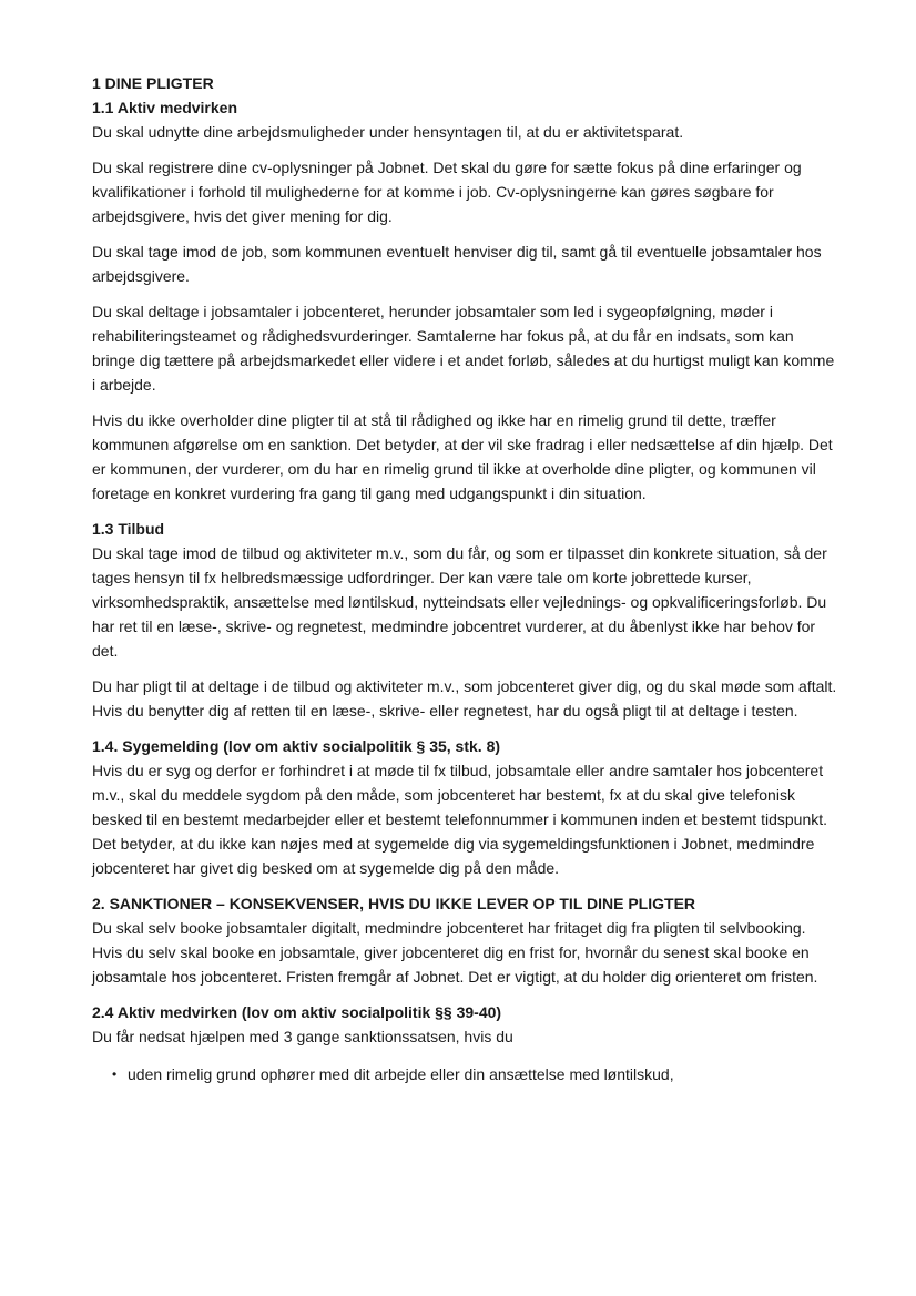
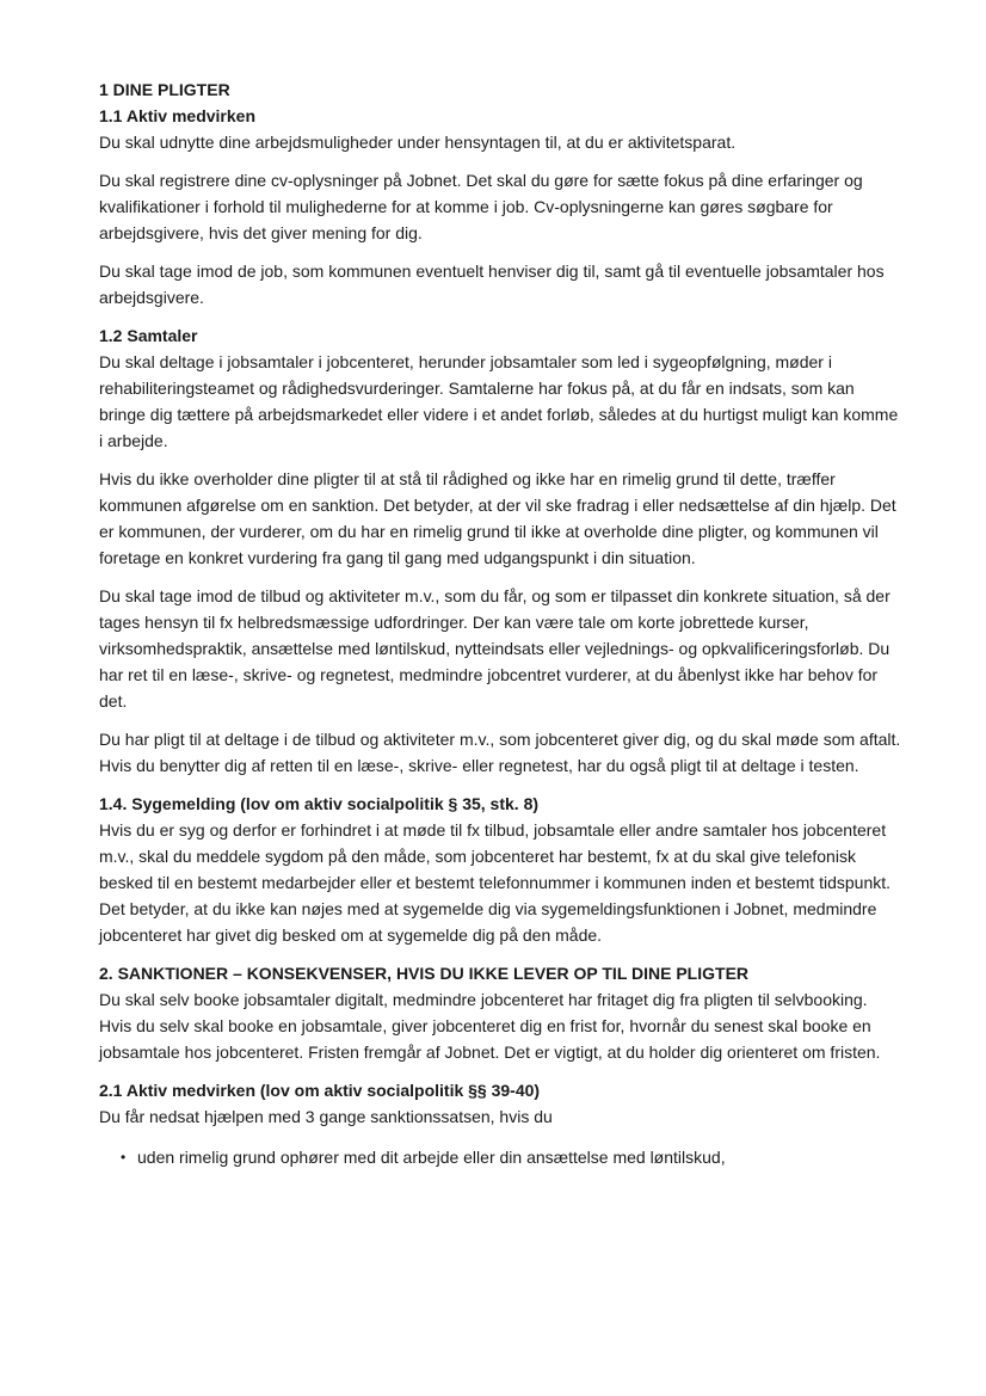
  1 DINE PLIGTER
  1.1 Aktiv medvirken
  Du skal udnytte dine arbejdsmuligheder under hensyntagen til, at du er aktivitetsparat.
  Du skal registrere dine cv-oplysninger på Jobnet. Det skal du gøre for sætte fokus på dine erfaringer og kvalifikationer i forhold til mulighederne for at komme i job. Cv-oplysningerne kan gøres søgbare for arbejdsgivere, hvis det giver mening for dig.
  Du skal tage imod de job, som kommunen eventuelt henviser dig til, samt gå til eventuelle jobsamtaler hos arbejdsgivere.
+ 1.2 Samtaler
  Du skal deltage i jobsamtaler i jobcenteret, herunder jobsamtaler som led i sygeopfølgning, møder i rehabiliteringsteamet og rådighedsvurderinger. Samtalerne har fokus på, at du får en indsats, som kan bringe dig tættere på arbejdsmarkedet eller videre i et andet forløb, således at du hurtigst muligt kan komme i arbejde.
  Hvis du ikke overholder dine pligter til at stå til rådighed og ikke har en rimelig grund til dette, træffer kommunen afgørelse om en sanktion. Det betyder, at der vil ske fradrag i eller nedsættelse af din hjælp. Det er kommunen, der vurderer, om du har en rimelig grund til ikke at overholde dine pligter, og kommunen vil foretage en konkret vurdering fra gang til gang med udgangspunkt i din situation.
- 1.3 Tilbud
  Du skal tage imod de tilbud og aktiviteter m.v., som du får, og som er tilpasset din konkrete situation, så der tages hensyn til fx helbredsmæssige udfordringer. Der kan være tale om korte jobrettede kurser, virksomhedspraktik, ansættelse med løntilskud, nytteindsats eller vejlednings- og opkvalificeringsforløb. Du har ret til en læse-, skrive- og regnetest, medmindre jobcentret vurderer, at du åbenlyst ikke har behov for det.
  Du har pligt til at deltage i de tilbud og aktiviteter m.v., som jobcenteret giver dig, og du skal møde som aftalt. Hvis du benytter dig af retten til en læse-, skrive- eller regnetest, har du også pligt til at deltage i testen.
  1.4. Sygemelding (lov om aktiv socialpolitik § 35, stk. 8)
  Hvis du er syg og derfor er forhindret i at møde til fx tilbud, jobsamtale eller andre samtaler hos jobcenteret m.v., skal du meddele sygdom på den måde, som jobcenteret har bestemt, fx at du skal give telefonisk besked til en bestemt medarbejder eller et bestemt telefonnummer i kommunen inden et bestemt tidspunkt. Det betyder, at du ikke kan nøjes med at sygemelde dig via sygemeldingsfunktionen i Jobnet, medmindre jobcenteret har givet dig besked om at sygemelde dig på den måde.
  2. SANKTIONER – KONSEKVENSER, HVIS DU IKKE LEVER OP TIL DINE PLIGTER
  Du skal selv booke jobsamtaler digitalt, medmindre jobcenteret har fritaget dig fra pligten til selvbooking. Hvis du selv skal booke en jobsamtale, giver jobcenteret dig en frist for, hvornår du senest skal booke en jobsamtale hos jobcenteret. Fristen fremgår af Jobnet. Det er vigtigt, at du holder dig orienteret om fristen.
- 2.4 Aktiv medvirken (lov om aktiv socialpolitik §§ 39-40)
+ 2.1 Aktiv medvirken (lov om aktiv socialpolitik §§ 39-40)
  Du får nedsat hjælpen med 3 gange sanktionssatsen, hvis du
  uden rimelig grund ophører med dit arbejde eller din ansættelse med løntilskud,
